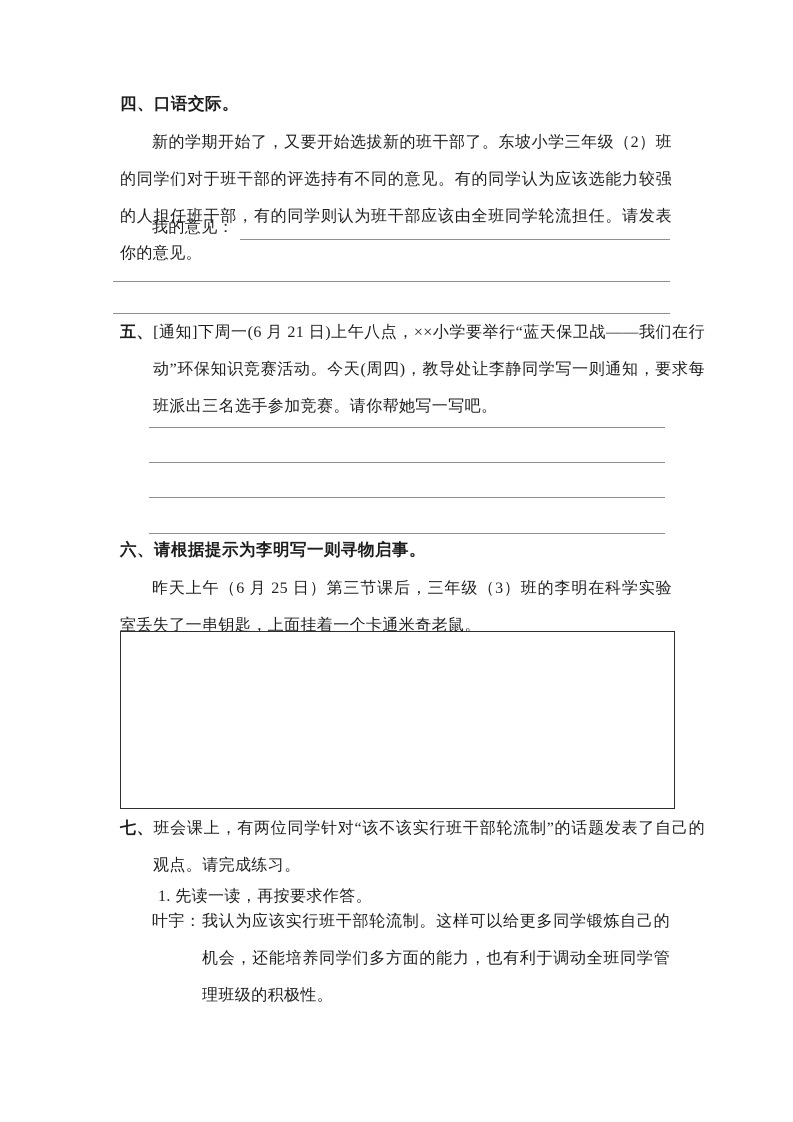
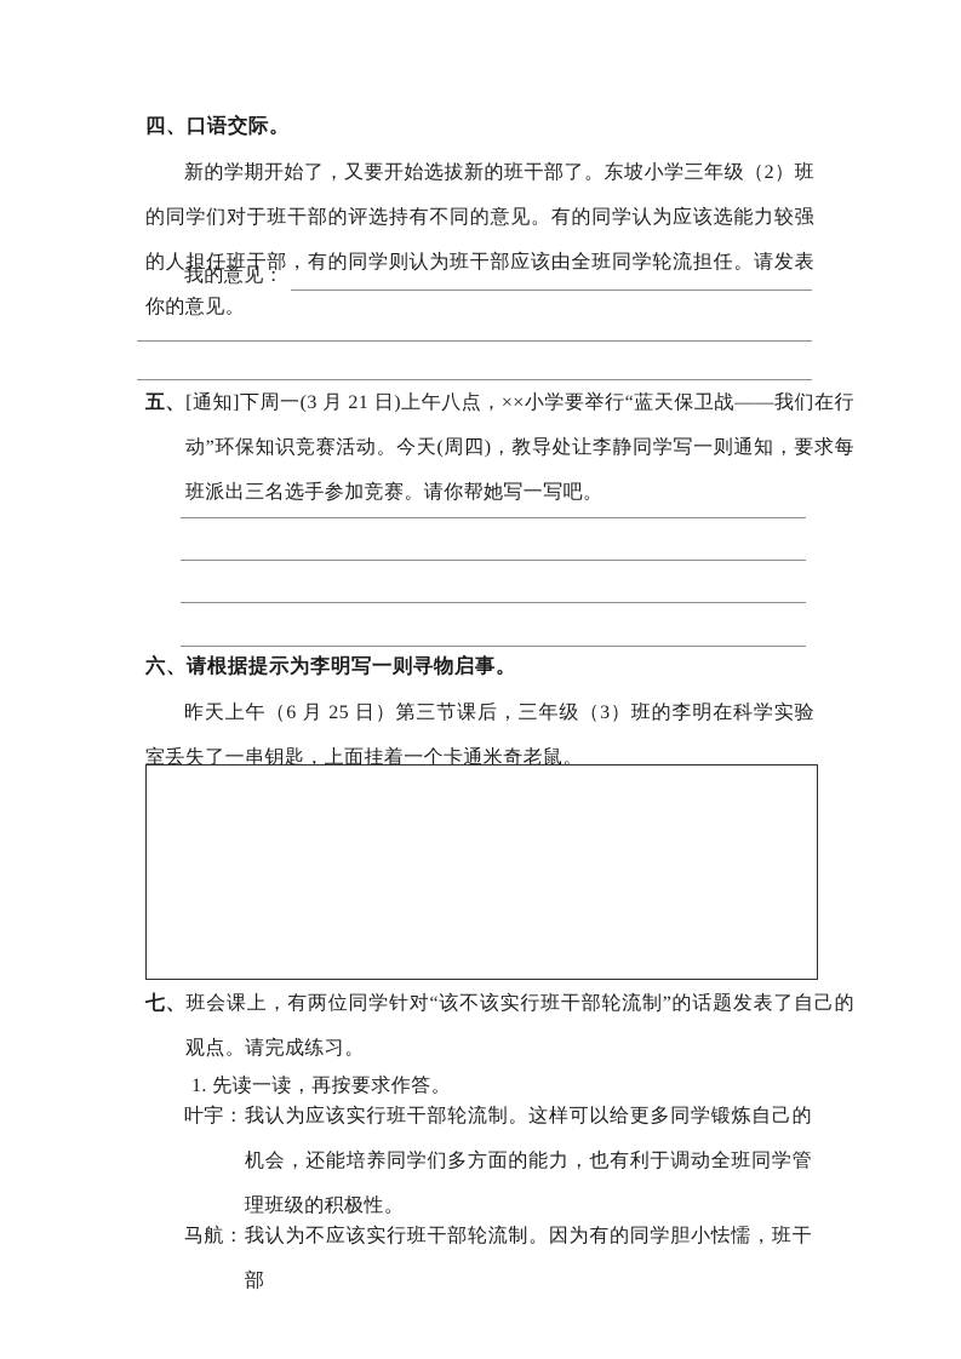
  四、口语交际。
  新的学期开始了，又要开始选拔新的班干部了。东坡小学三年级（2）班的同学们对于班干部的评选持有不同的意见。有的同学认为应该选能力较强的人担任班干部，有的同学则认为班干部应该由全班同学轮流担任。请发表你的意见。
  我的意见：
- 五、[通知]下周一(6 月 21 日)上午八点，××小学要举行“蓝天保卫战——我们在行动”环保知识竞赛活动。今天(周四)，教导处让李静同学写一则通知，要求每班派出三名选手参加竞赛。请你帮她写一写吧。
+ 五、[通知]下周一(3 月 21 日)上午八点，××小学要举行“蓝天保卫战——我们在行动”环保知识竞赛活动。今天(周四)，教导处让李静同学写一则通知，要求每班派出三名选手参加竞赛。请你帮她写一写吧。
  六、请根据提示为李明写一则寻物启事。
  昨天上午（6 月 25 日）第三节课后，三年级（3）班的李明在科学实验室丢失了一串钥匙，上面挂着一个卡通米奇老鼠。
  七、班会课上，有两位同学针对“该不该实行班干部轮流制”的话题发表了自己的观点。请完成练习。
  1. 先读一读，再按要求作答。
  叶宇：
  我认为应该实行班干部轮流制。这样可以给更多同学锻炼自己的机会，还能培养同学们多方面的能力，也有利于调动全班同学管理班级的积极性。
+ 马航：
+ 我认为不应该实行班干部轮流制。因为有的同学胆小怯懦，班干部
